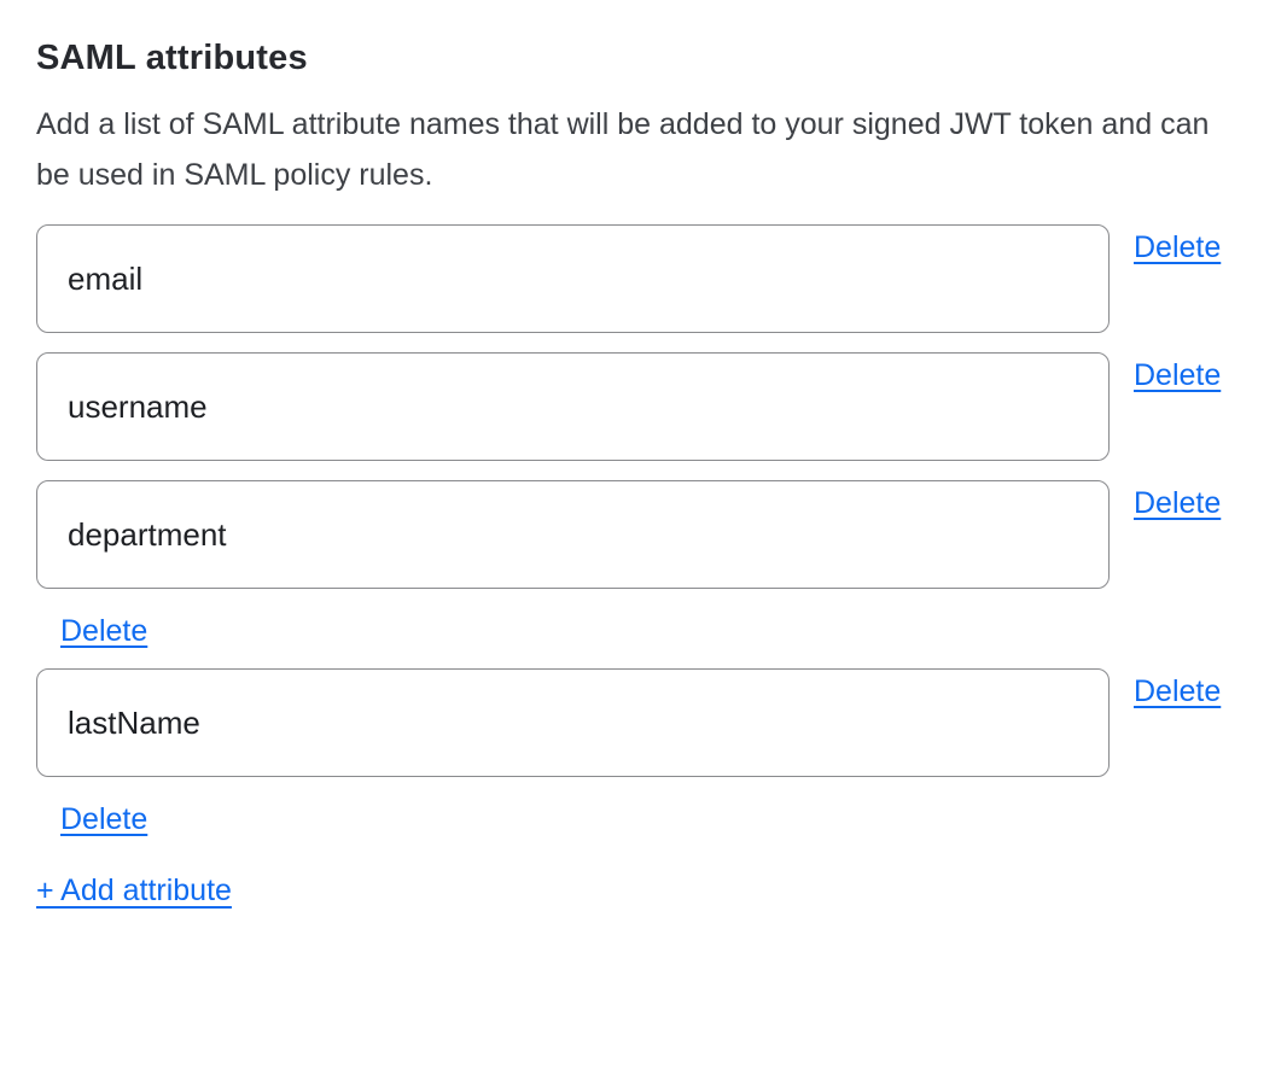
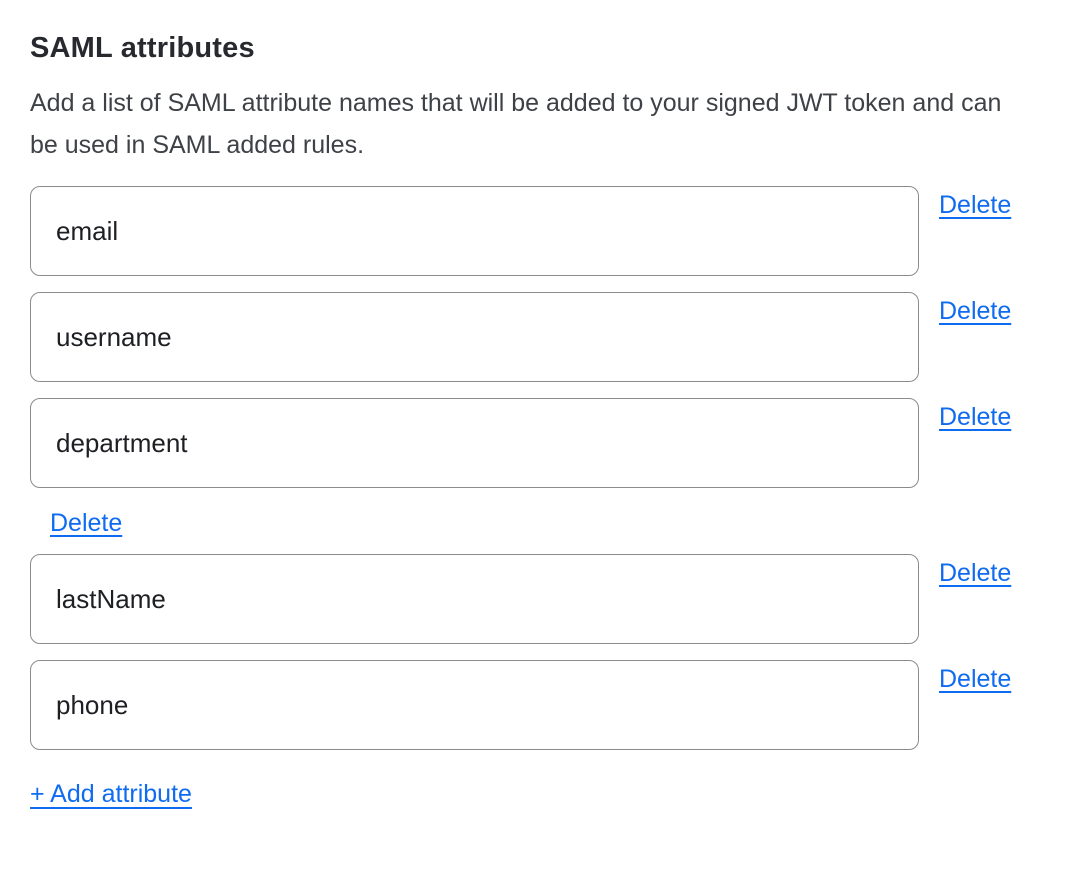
  SAML attributes
- Add a list of SAML attribute names that will be added to your signed JWT token and can be used in SAML policy rules.
+ Add a list of SAML attribute names that will be added to your signed JWT token and can be used in SAML added rules.
  email
  Delete
  username
  Delete
  department
  Delete
  Delete
  lastName
  Delete
+ phone
  Delete
  + Add attribute
